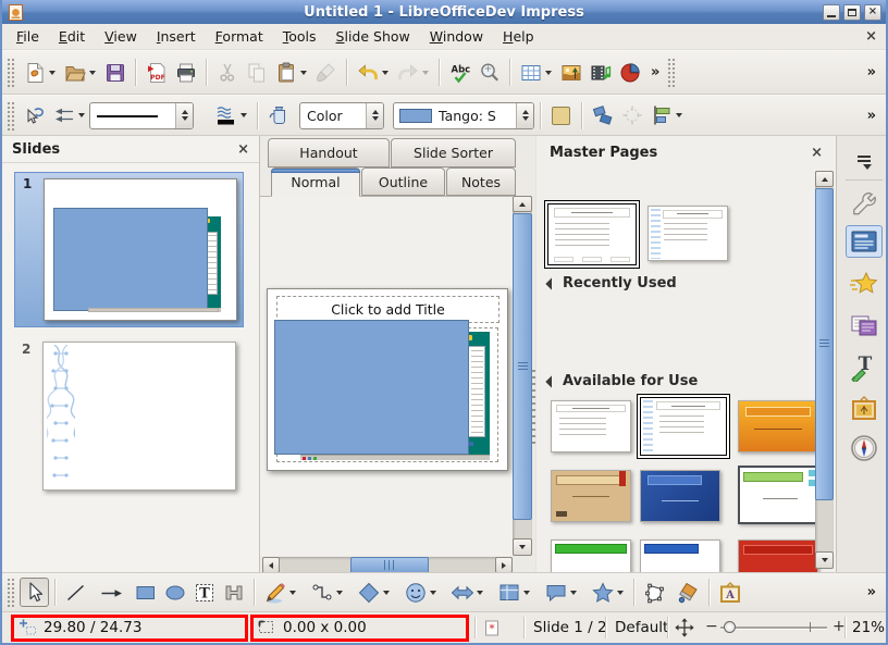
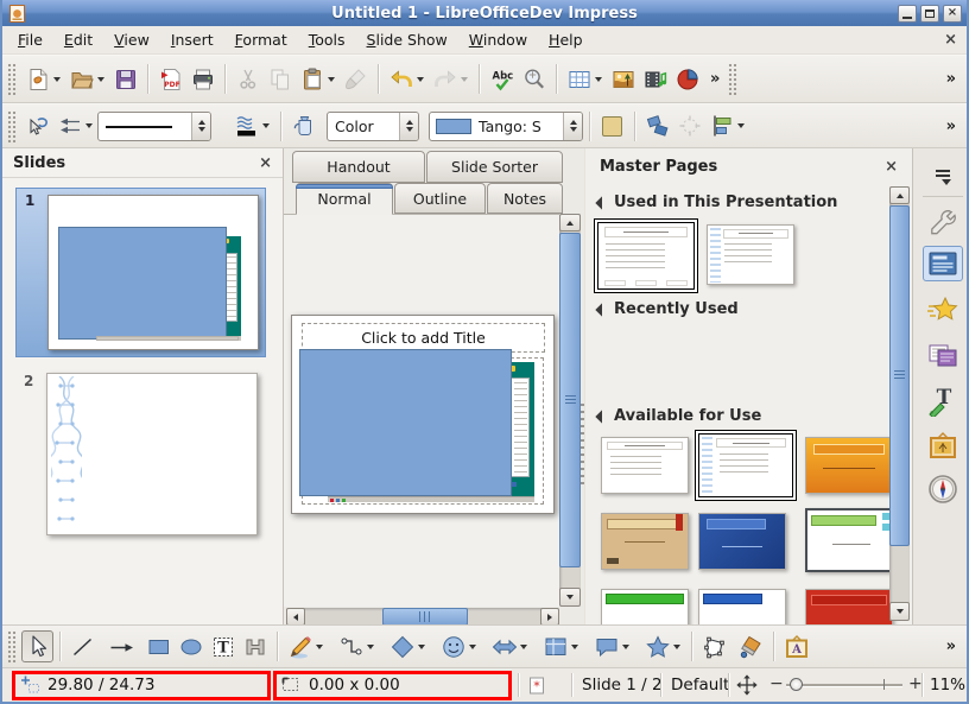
  Untitled 1 - LibreOfficeDev Impress
  ×
  File
  Edit
  View
  Insert
  Format
  Tools
  Slide Show
  Window
  Help
  ×
  Abc
  »
  »
  Color
  Tango: S
  »
  Slides
  ×
  1
  2
  Handout
  Slide Sorter
  Normal
  Outline
  Notes
  Click to add Title
  Master Pages
  ×
+ Used in This Presentation
  Recently Used
  Available for Use
  T
  T
  A
  »
  29.80 / 24.73
  0.00 x 0.00
  *
  Slide 1 / 2
  Default
  −
  +
- 21%
+ 11%
